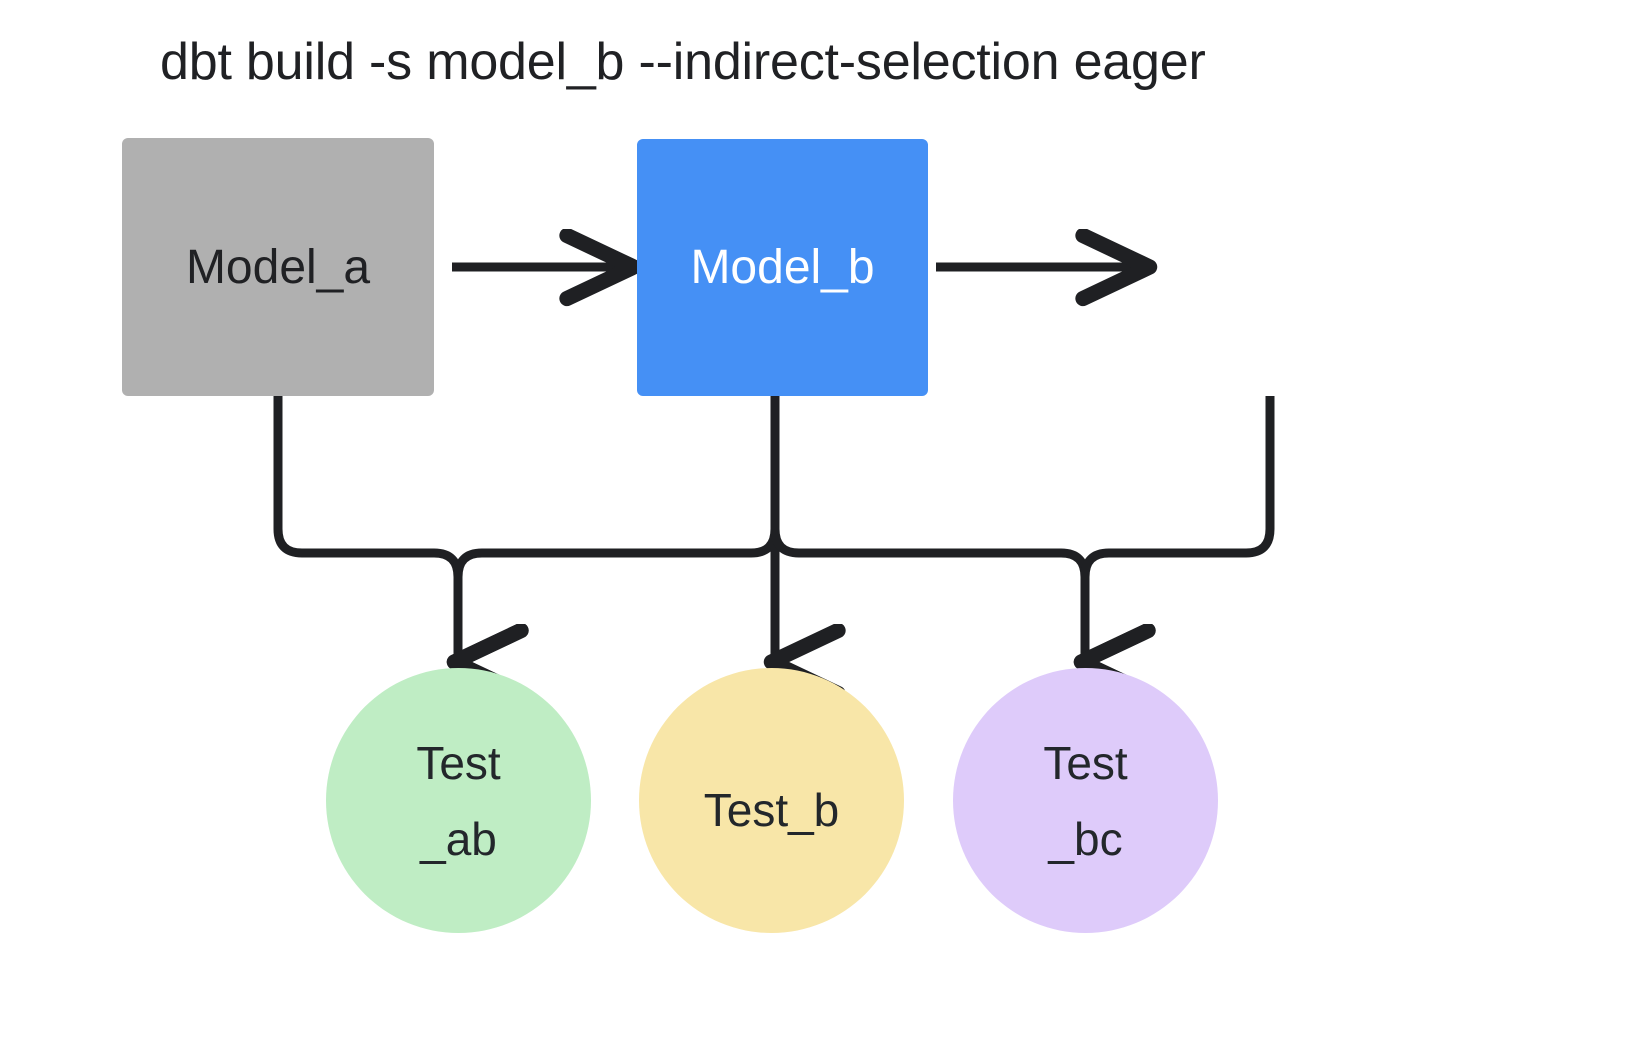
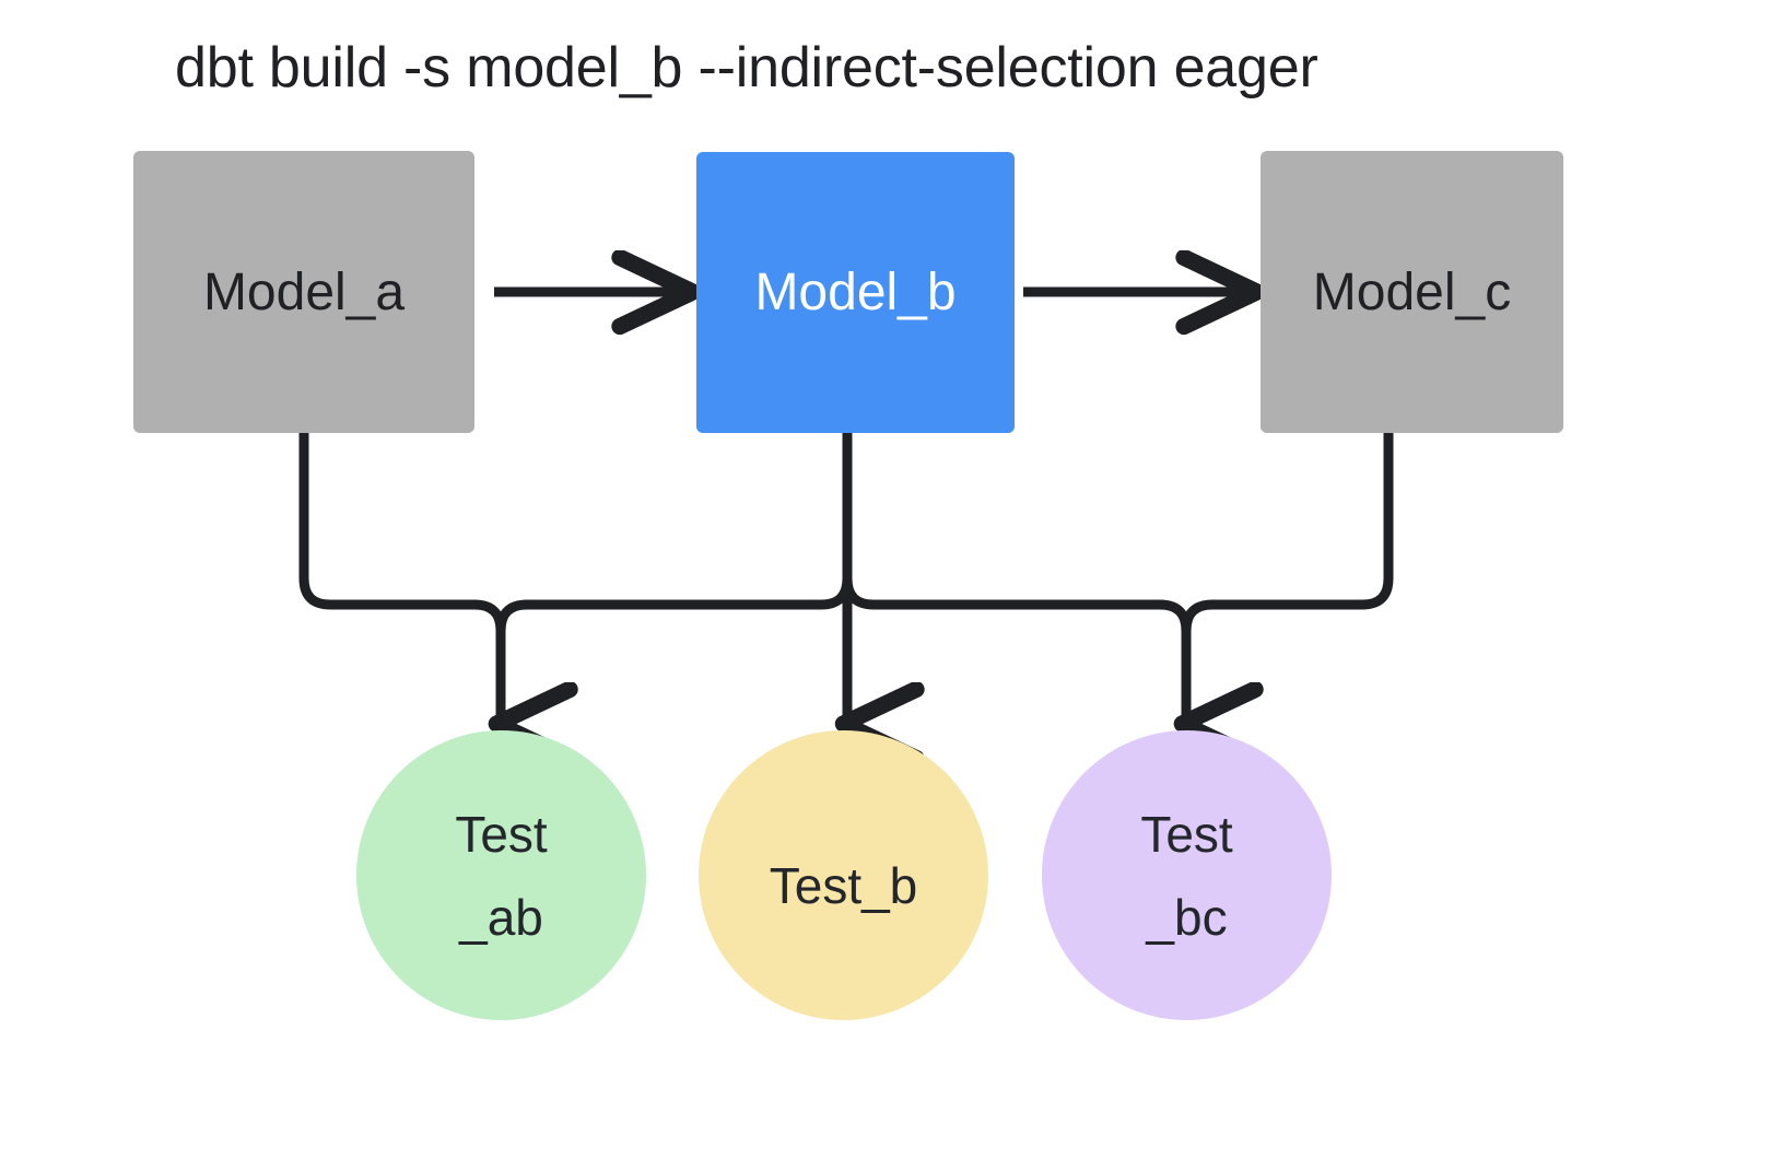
  dbt build -s model_b --indirect-selection eager
  Model_a
  Model_b
+ Model_c
  Test
  _ab
  Test_b
  Test
  _bc
